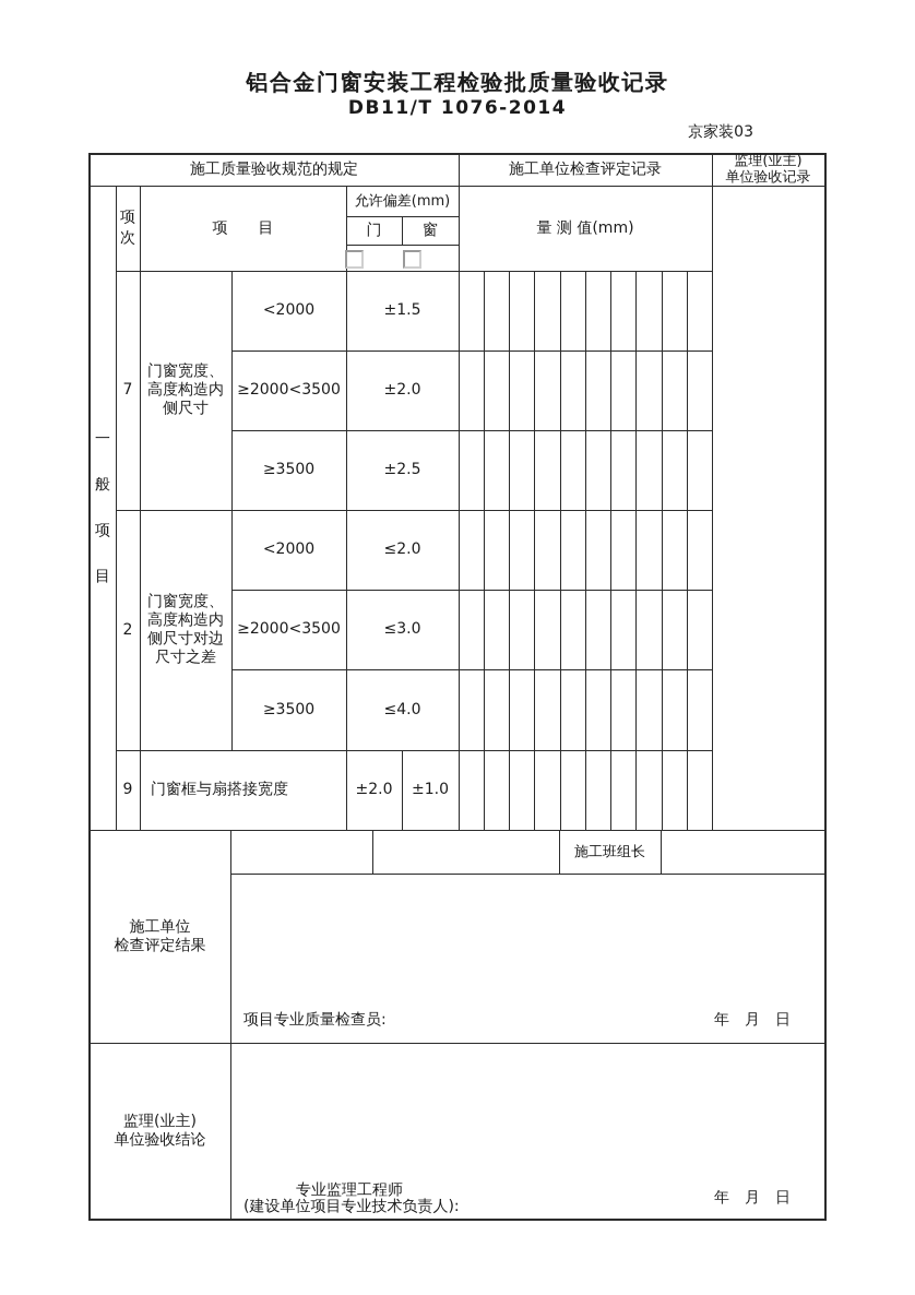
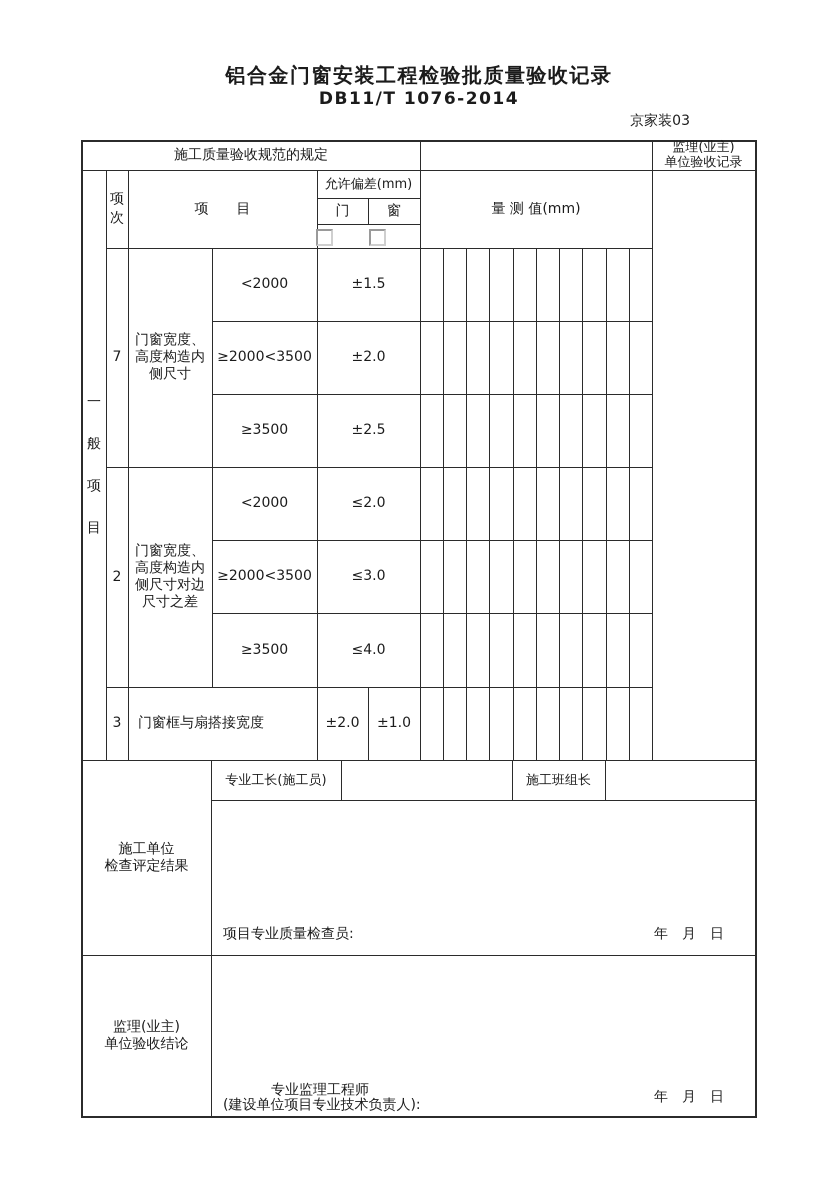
  铝合金门窗安装工程检验批质量验收记录
  DB11/T 1076-2014
  京家装03
  施工质量验收规范的规定
- 施工单位检查评定记录
  监理(业主)
  单位验收记录
  项次
  项 目
  允许偏差(mm)
  门
  窗
  量 测 值(mm)
  一般项目
  7
  门窗宽度、高度构造内侧尺寸
  <2000
  ±1.5
  ≥2000<3500
  ±2.0
  ≥3500
  ±2.5
  2
  门窗宽度、高度构造内侧尺寸对边尺寸之差
  <2000
  ≤2.0
  ≥2000<3500
  ≤3.0
  ≥3500
  ≤4.0
- 9
+ 3
  门窗框与扇搭接宽度
  ±2.0
  ±1.0
  施工单位
  检查评定结果
+ 专业工长(施工员)
  施工班组长
  项目专业质量检查员:
  年 月 日
  监理(业主)
  单位验收结论
  专业监理工程师
  (建设单位项目专业技术负责人):
  年 月 日
